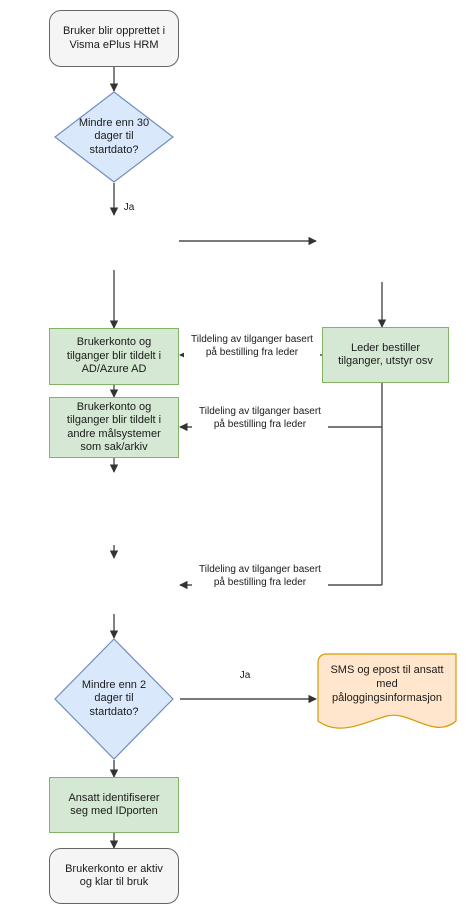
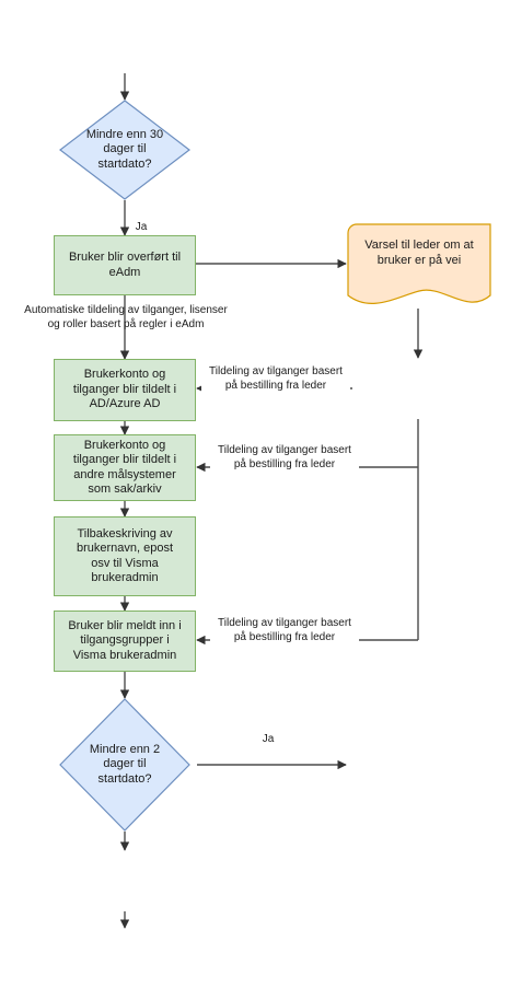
- Bruker blir opprettet i
- Visma ePlus HRM
  Mindre enn 30
  dager til
  startdato?
  Ja
+ Bruker blir overført til
+ eAdm
+ Varsel til leder om at
+ bruker er på vei
+ Automatiske tildeling av tilganger, lisenser
+ og roller basert på regler i eAdm
  Brukerkonto og
  tilganger blir tildelt i
  AD/Azure AD
- Leder bestiller
- tilganger, utstyr osv
  Tildeling av tilganger basert
  på bestilling fra leder
  Brukerkonto og
  tilganger blir tildelt i
  andre målsystemer
  som sak/arkiv
  Tildeling av tilganger basert
  på bestilling fra leder
+ Tilbakeskriving av
+ brukernavn, epost
+ osv til Visma
+ brukeradmin
+ Bruker blir meldt inn i
+ tilgangsgrupper i
+ Visma brukeradmin
  Tildeling av tilganger basert
  på bestilling fra leder
  Mindre enn 2
  dager til
  startdato?
  Ja
- SMS og epost til ansatt
- med
- påloggingsinformasjon
- Ansatt identifiserer
- seg med IDporten
- Brukerkonto er aktiv
- og klar til bruk
